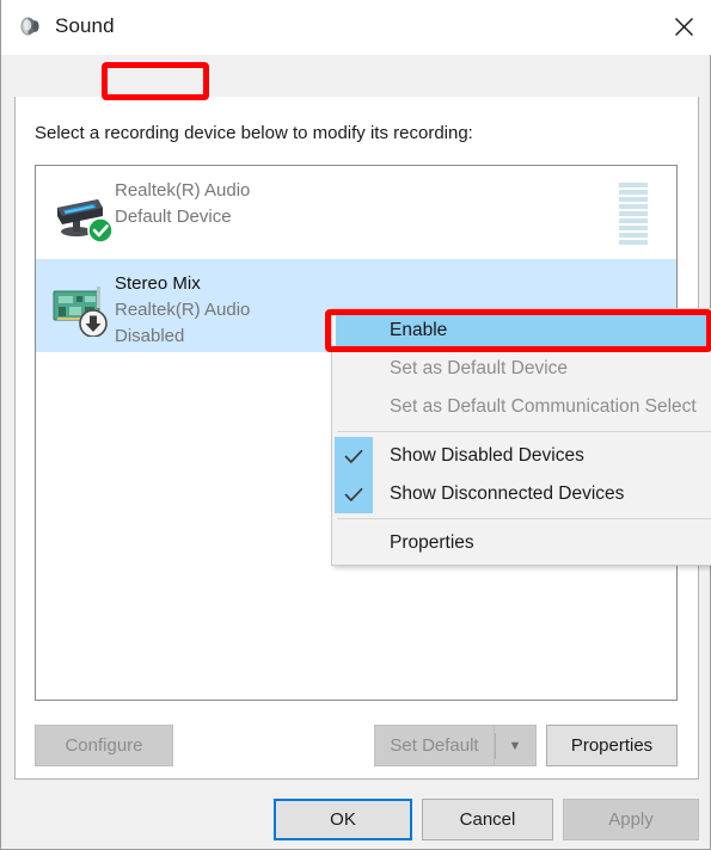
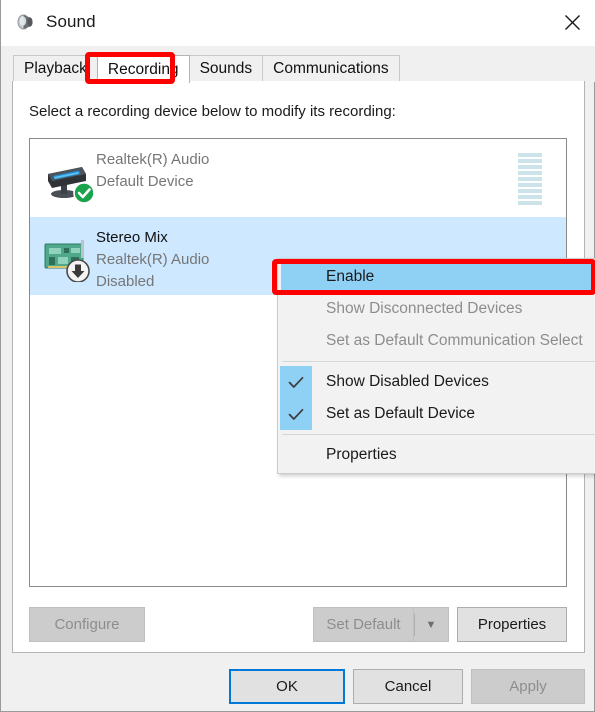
  Sound
+ Playback
+ Recording
+ Sounds
+ Communications
  Select a recording device below to modify its recording:
  Realtek(R) Audio
  Default Device
  Stereo Mix
  Realtek(R) Audio
  Disabled
  Enable
- Set as Default Device
+ Show Disconnected Devices
  Set as Default Communication Select
  Show Disabled Devices
- Show Disconnected Devices
+ Set as Default Device
  Properties
  Configure
  Set Default
  ▼
  Properties
  OK
  Cancel
  Apply
